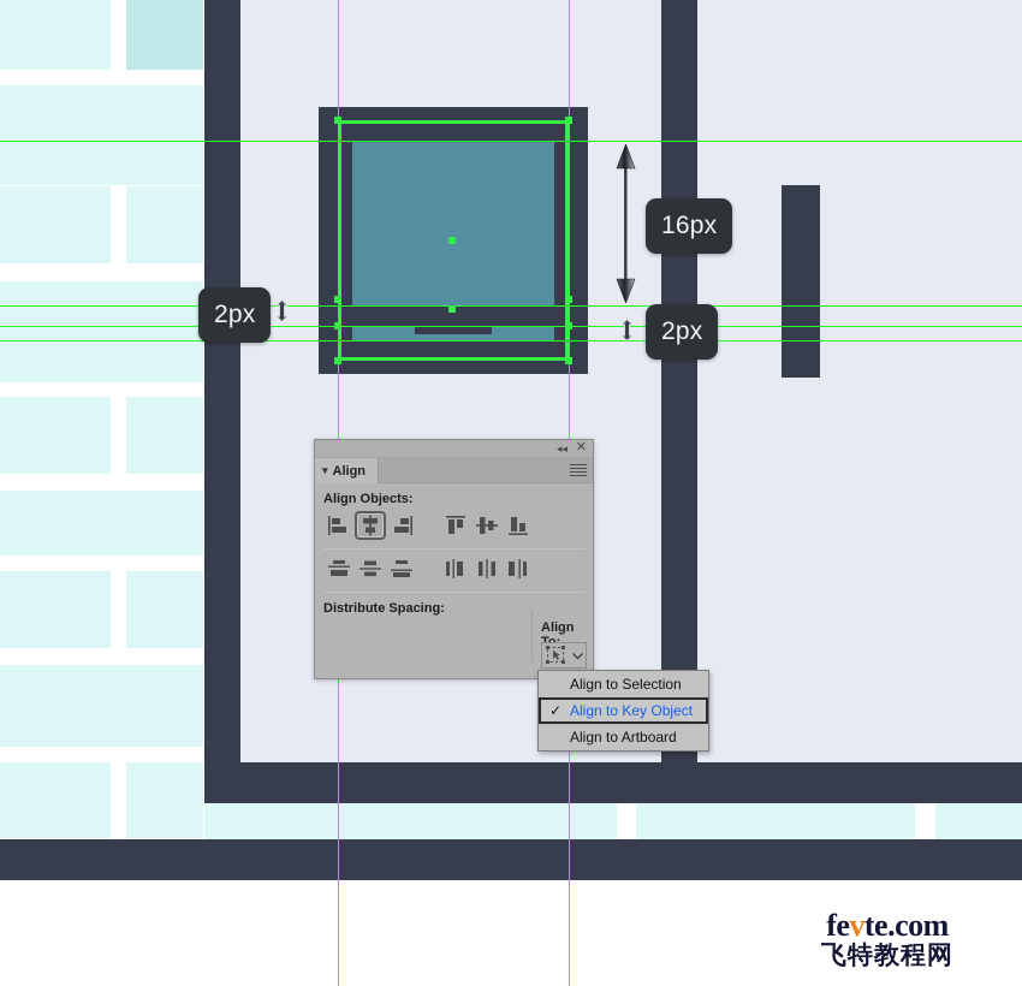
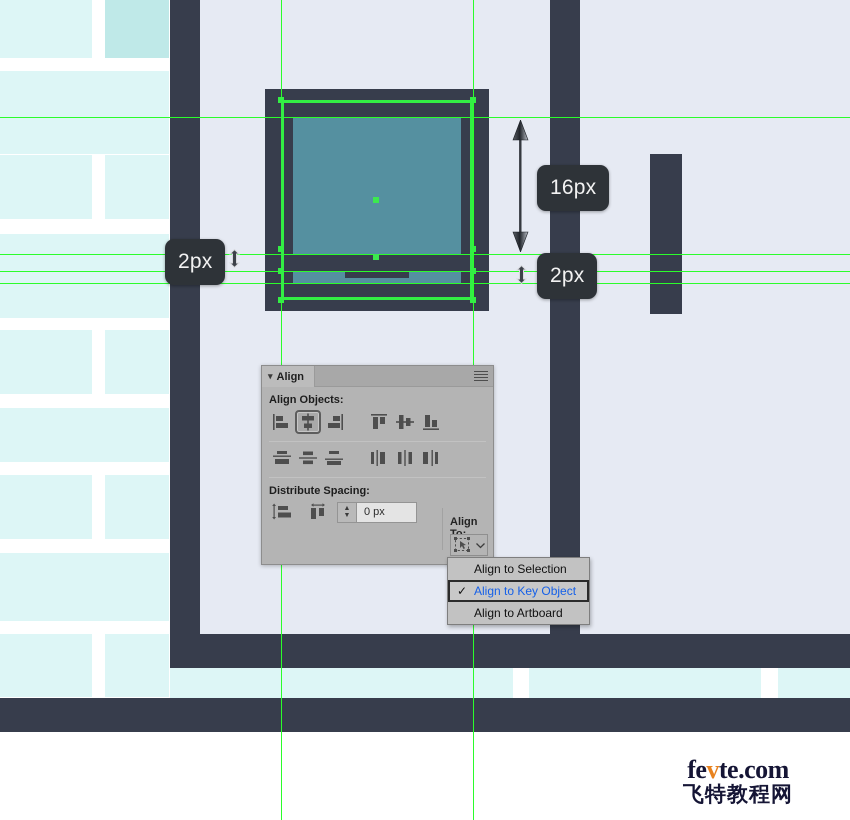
  16px
  2px
  2px
- ◂◂
- ✕
  ▾
  Align
  Align Objects:
  Distribute Spacing:
+ 0 px
  Align to Selection
  ✓
  Align to Key Object
  Align to Artboard
  fevte.com
  飞特教程网
